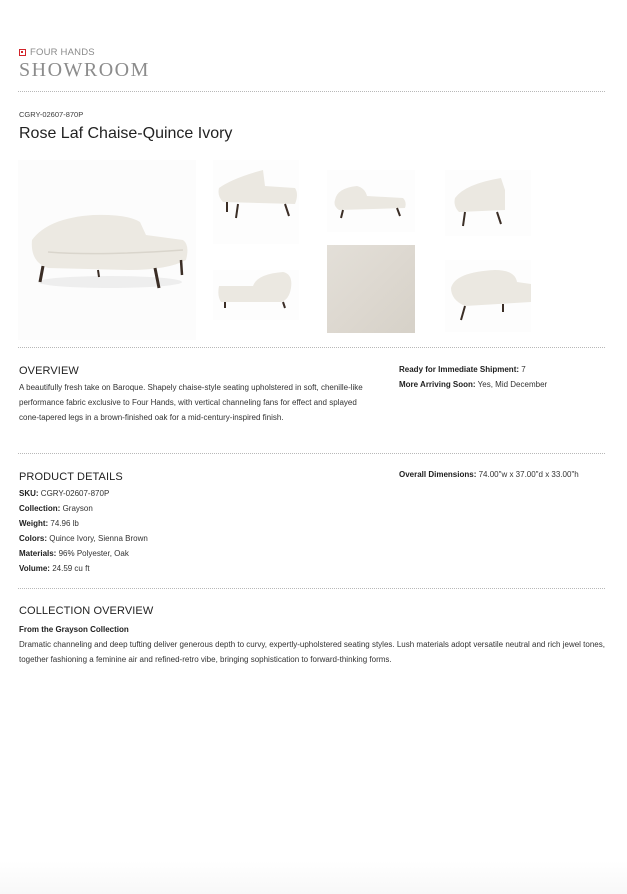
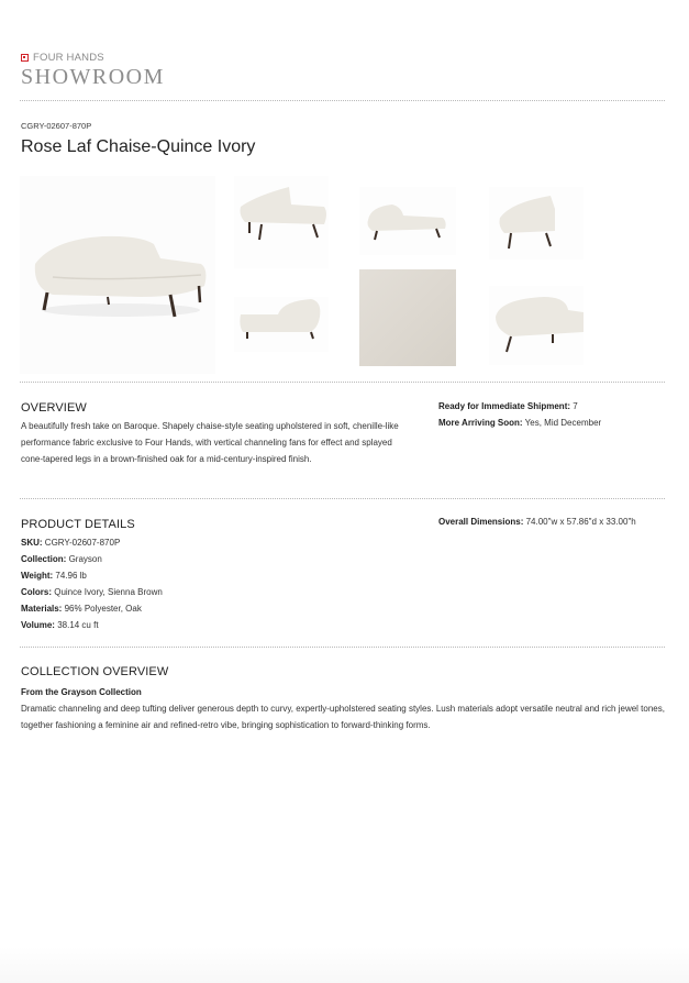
  FOUR HANDS
  SHOWROOM
  CGRY-02607-870P
  Rose Laf Chaise-Quince Ivory
  OVERVIEW
  A beautifully fresh take on Baroque. Shapely chaise-style seating upholstered in soft, chenille-like performance fabric exclusive to Four Hands, with vertical channeling fans for effect and splayed cone-tapered legs in a brown-finished oak for a mid-century-inspired finish.
  Ready for Immediate Shipment: 7
  More Arriving Soon: Yes, Mid December
  PRODUCT DETAILS
  SKU: CGRY-02607-870P
  Collection: Grayson
  Weight: 74.96 lb
  Colors: Quince Ivory, Sienna Brown
  Materials: 96% Polyester, Oak
- Volume: 24.59 cu ft
+ Volume: 38.14 cu ft
- Overall Dimensions: 74.00"w x 37.00"d x 33.00"h
+ Overall Dimensions: 74.00"w x 57.86"d x 33.00"h
  COLLECTION OVERVIEW
  From the Grayson Collection
  Dramatic channeling and deep tufting deliver generous depth to curvy, expertly-upholstered seating styles. Lush materials adopt versatile neutral and rich jewel tones, together fashioning a feminine air and refined-retro vibe, bringing sophistication to forward-thinking forms.
